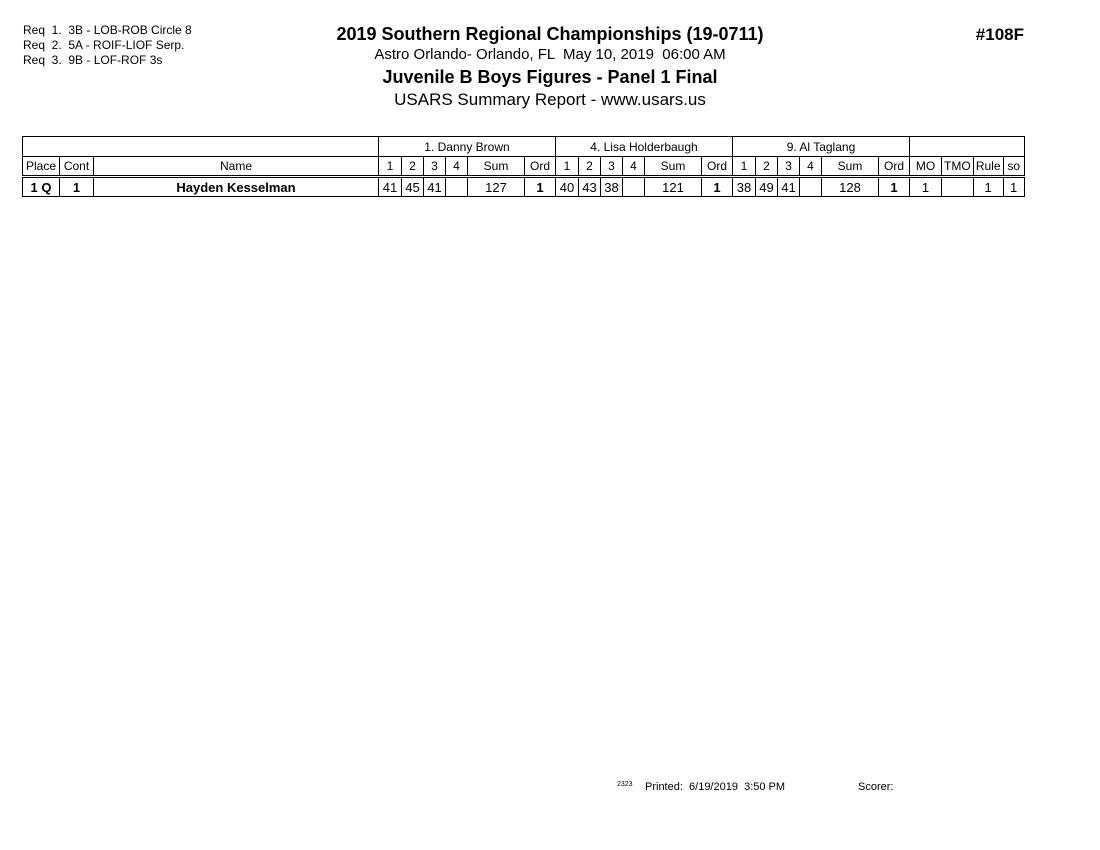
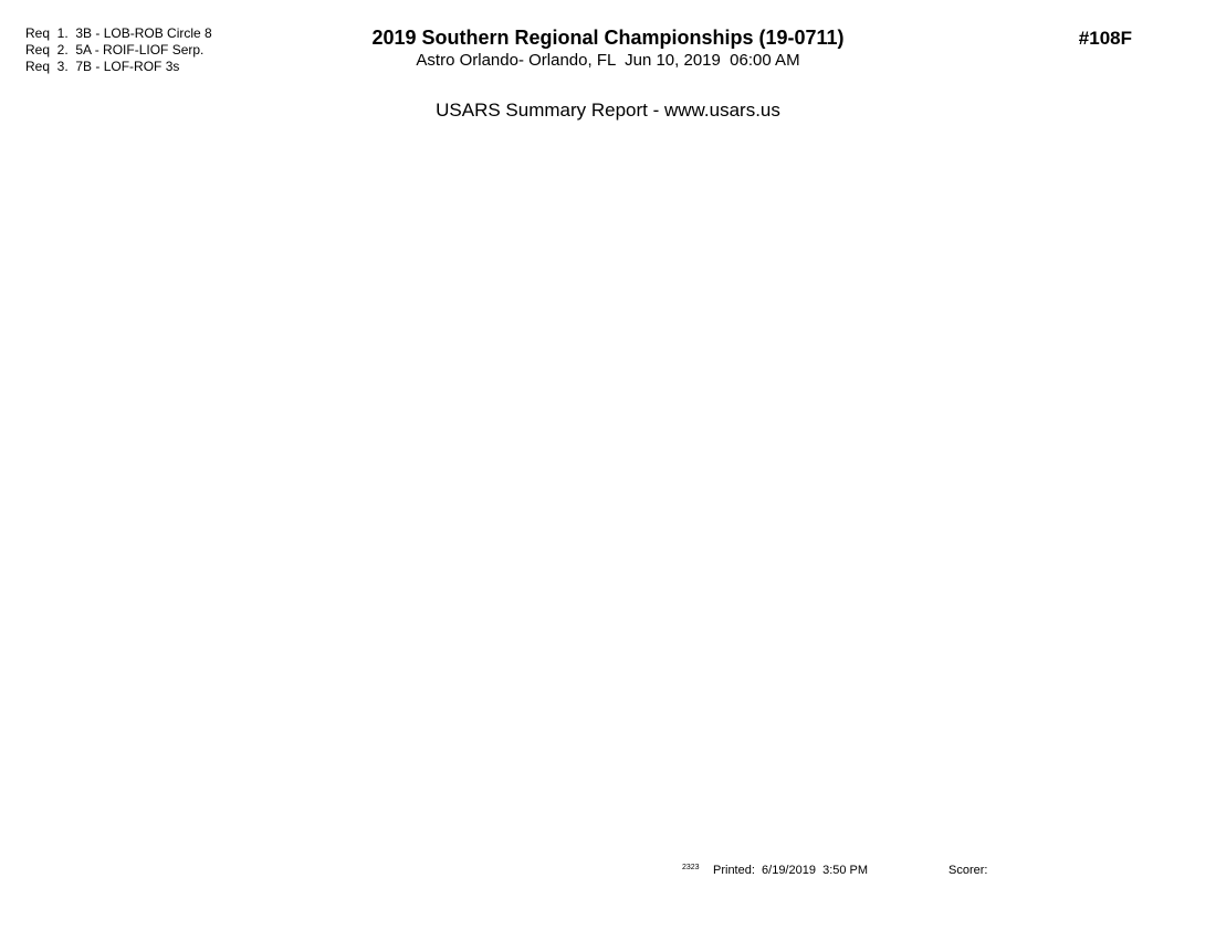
  Req 1. 3B - LOB-ROB Circle 8
  Req 2. 5A - ROIF-LIOF Serp.
- Req 3. 9B - LOF-ROF 3s
+ Req 3. 7B - LOF-ROF 3s
  2019 Southern Regional Championships (19-0711)
- Astro Orlando- Orlando, FL May 10, 2019 06:00 AM
+ Astro Orlando- Orlando, FL Jun 10, 2019 06:00 AM
- Juvenile B Boys Figures - Panel 1 Final
  USARS Summary Report - www.usars.us
  #108F
- 	1. Danny Brown	4. Lisa Holderbaugh	9. Al Taglang
- Place	Cont	Name	1	2	3	4	Sum	Ord	1	2	3	4	Sum	Ord	1	2	3	4	Sum	Ord	MO	TMO	Rule	so
- 1 Q	1	Hayden Kesselman	41	45	41		127	1	40	43	38		121	1	38	49	41		128	1	1		1	1
  Printed: 6/19/2019 3:50 PM
  Scorer:
